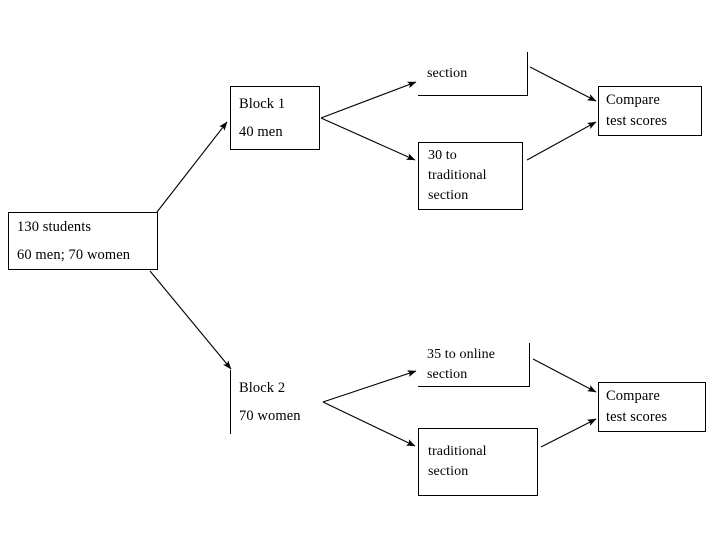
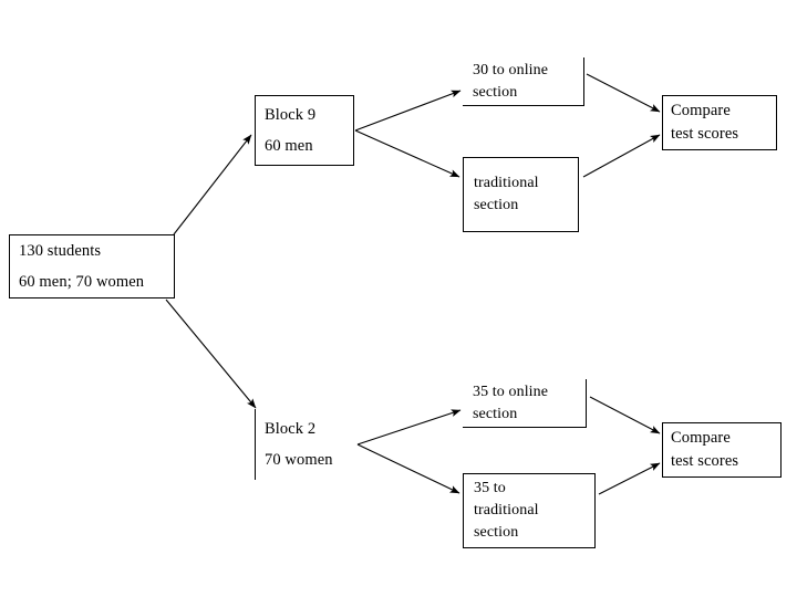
  130 students
  60 men; 70 women
- Block 1
+ Block 9
- 40 men
+ 60 men
  Block 2
  70 women
+ 30 to online
  section
- 30 to
  traditional
  section
  35 to online
  section
+ 35 to
  traditional
  section
  Compare
  test scores
  Compare
  test scores
